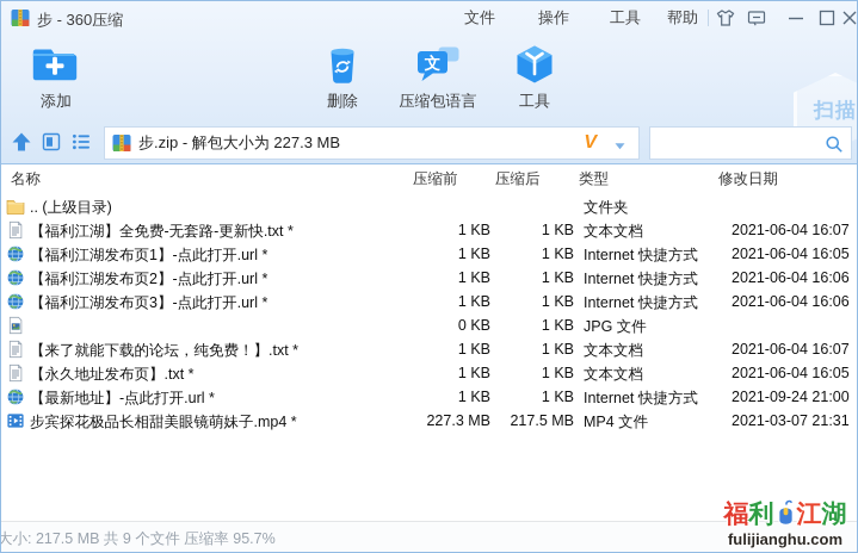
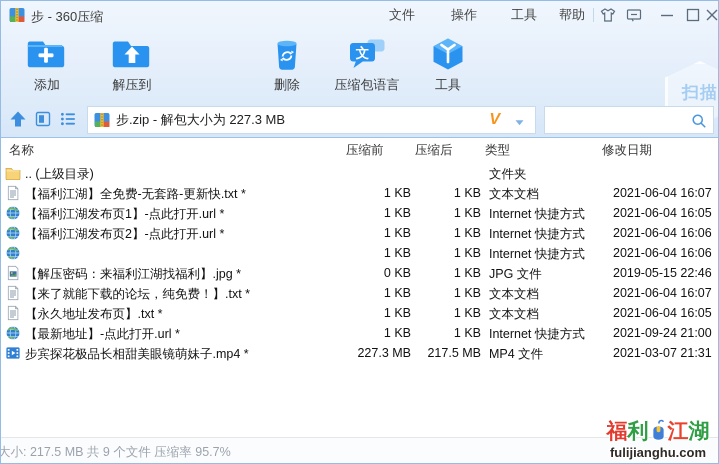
  步 - 360压缩
  文件
  操作
  工具
  帮助
  扫描
  添加
+ 解压到
  删除
  文
  压缩包语言
  工具
  步.zip - 解包大小为 227.3 MB
  V
  名称
  压缩前
  压缩后
  类型
  修改日期
  .. (上级目录)
  文件夹
  【福利江湖】全免费-无套路-更新快.txt *
  1 KB
  1 KB
  文本文档
  2021-06-04 16:07
  【福利江湖发布页1】-点此打开.url *
  1 KB
  1 KB
  Internet 快捷方式
  2021-06-04 16:05
  【福利江湖发布页2】-点此打开.url *
  1 KB
  1 KB
  Internet 快捷方式
  2021-06-04 16:06
- 【福利江湖发布页3】-点此打开.url *
  1 KB
  1 KB
  Internet 快捷方式
  2021-06-04 16:06
+ 【解压密码：来福利江湖找福利】.jpg *
  0 KB
  1 KB
  JPG 文件
+ 2019-05-15 22:46
  【来了就能下载的论坛，纯免费！】.txt *
  1 KB
  1 KB
  文本文档
  2021-06-04 16:07
  【永久地址发布页】.txt *
  1 KB
  1 KB
  文本文档
  2021-06-04 16:05
  【最新地址】-点此打开.url *
  1 KB
  1 KB
  Internet 快捷方式
  2021-09-24 21:00
  步宾探花极品长相甜美眼镜萌妹子.mp4 *
  227.3 MB
  217.5 MB
  MP4 文件
  2021-03-07 21:31
  大小: 217.5 MB 共 9 个文件 压缩率 95.7%
  福
  利
  江
  湖
  fulijianghu.com
